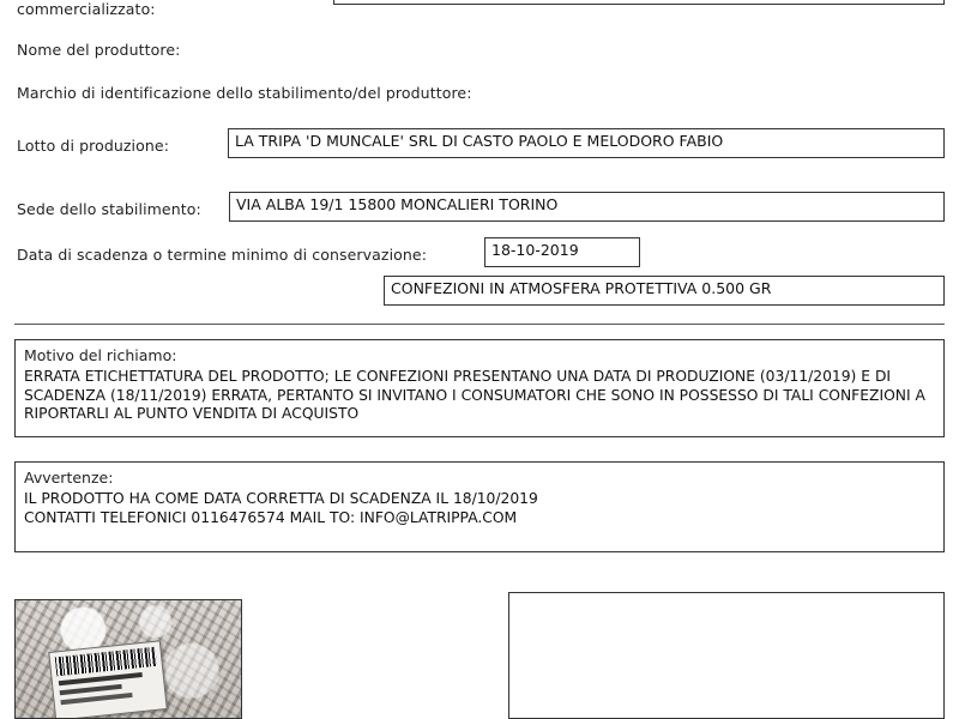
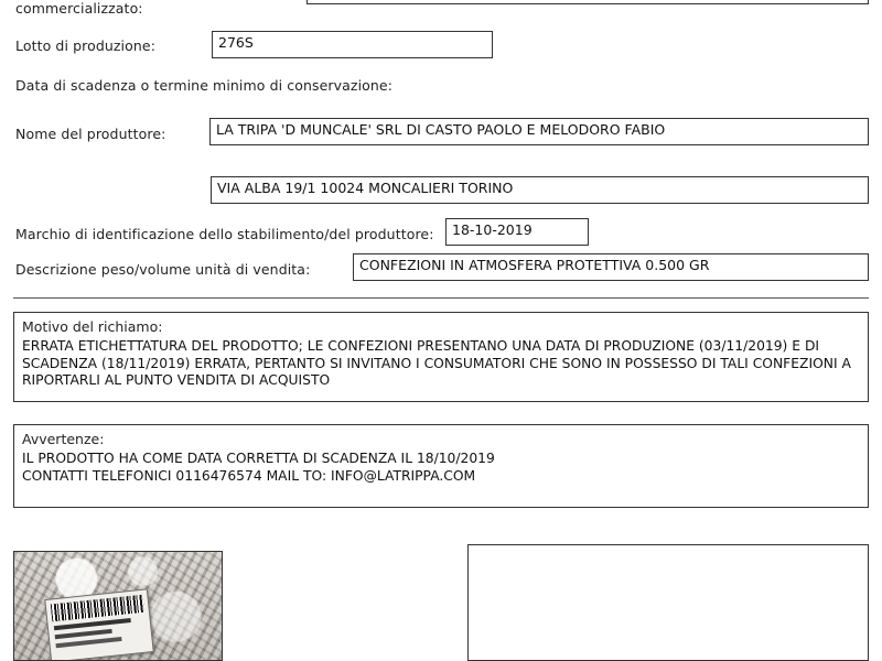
  commercializzato:
- Nome del produttore:
+ Lotto di produzione:
+ 276S
- Marchio di identificazione dello stabilimento/del produttore:
+ Data di scadenza o termine minimo di conservazione:
- Lotto di produzione:
+ Nome del produttore:
  LA TRIPA 'D MUNCALE' SRL DI CASTO PAOLO E MELODORO FABIO
- Sede dello stabilimento:
- VIA ALBA 19/1 15800 MONCALIERI TORINO
+ VIA ALBA 19/1 10024 MONCALIERI TORINO
- Data di scadenza o termine minimo di conservazione:
+ Marchio di identificazione dello stabilimento/del produttore:
  18-10-2019
+ Descrizione peso/volume unità di vendita:
  CONFEZIONI IN ATMOSFERA PROTETTIVA 0.500 GR
  Motivo del richiamo:
  ERRATA ETICHETTATURA DEL PRODOTTO; LE CONFEZIONI PRESENTANO UNA DATA DI PRODUZIONE (03/11/2019) E DI SCADENZA (18/11/2019) ERRATA, PERTANTO SI INVITANO I CONSUMATORI CHE SONO IN POSSESSO DI TALI CONFEZIONI A RIPORTARLI AL PUNTO VENDITA DI ACQUISTO
  Avvertenze:
  IL PRODOTTO HA COME DATA CORRETTA DI SCADENZA IL 18/10/2019
  CONTATTI TELEFONICI 0116476574 MAIL TO: INFO@LATRIPPA.COM
